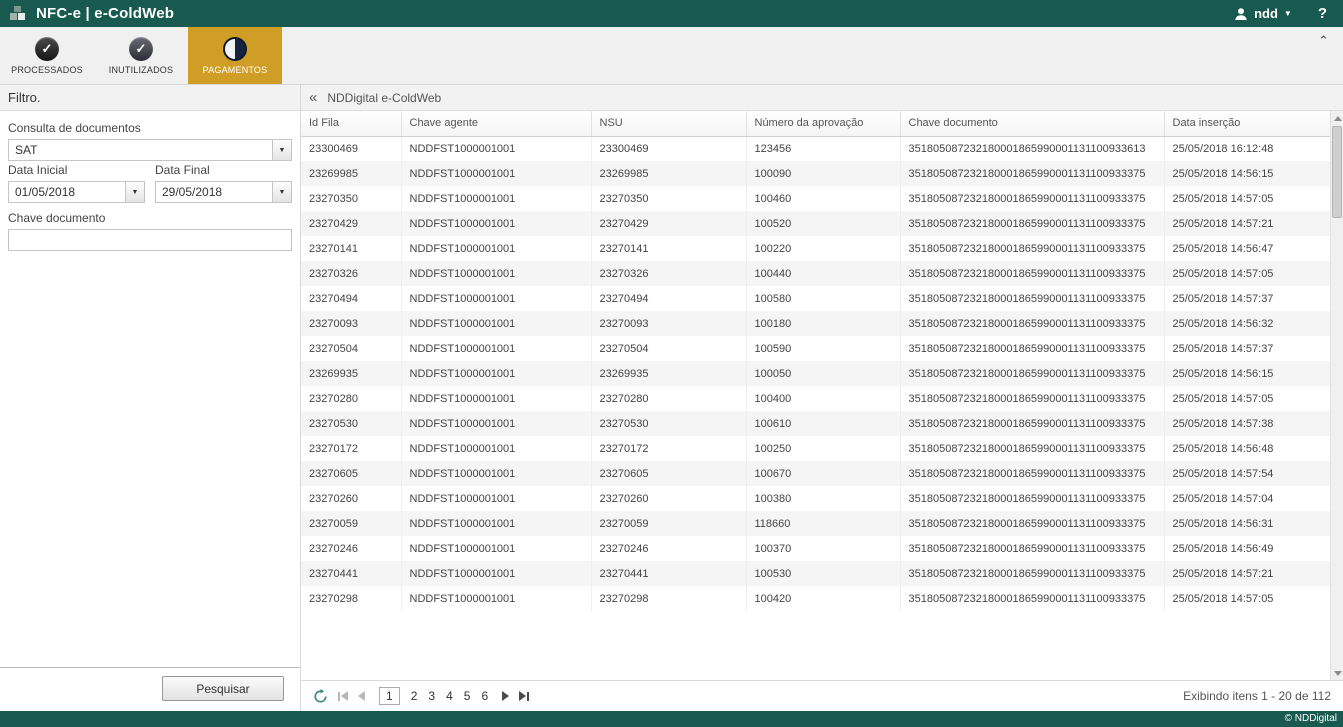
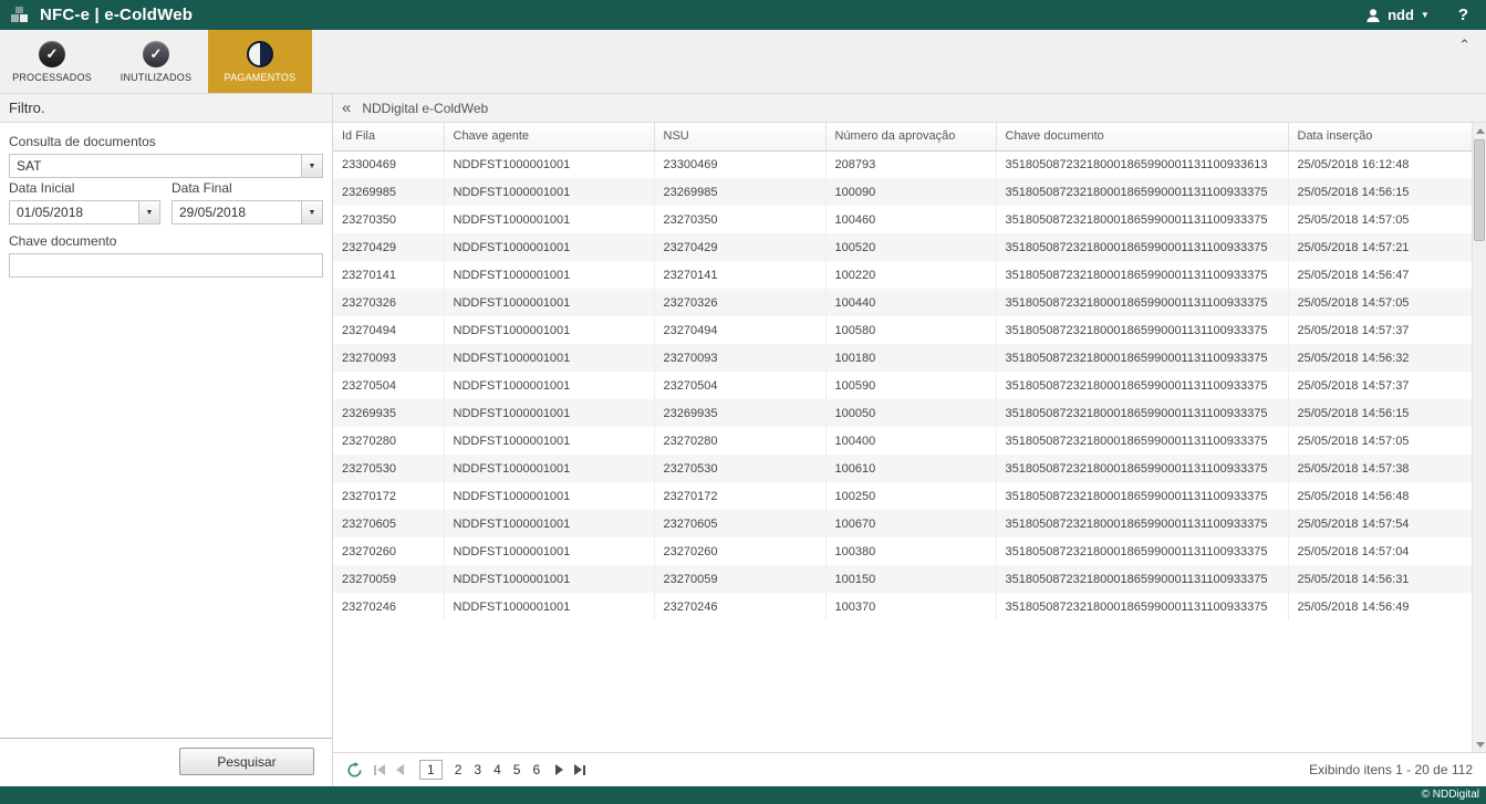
  NFC-e | e-ColdWeb
  ndd
  ▼
  ?
  ✓
  PROCESSADOS
  ✓
  INUTILIZADOS
  PAGAMENTOS
  ⌃
  Filtro.
  Consulta de documentos
  SAT
  Data Inicial
  01/05/2018
  Data Final
  29/05/2018
  Chave documento
  Pesquisar
  «
  NDDigital e-ColdWeb
  Id Fila	Chave agente	NSU	Número da aprovação	Chave documento	Data inserção
- 23300469	NDDFST1000001001	23300469	123456	351805087232180001865990001131100933613	25/05/2018 16:12:48
+ 23300469	NDDFST1000001001	23300469	208793	351805087232180001865990001131100933613	25/05/2018 16:12:48
  23269985	NDDFST1000001001	23269985	100090	351805087232180001865990001131100933375	25/05/2018 14:56:15
  23270350	NDDFST1000001001	23270350	100460	351805087232180001865990001131100933375	25/05/2018 14:57:05
  23270429	NDDFST1000001001	23270429	100520	351805087232180001865990001131100933375	25/05/2018 14:57:21
  23270141	NDDFST1000001001	23270141	100220	351805087232180001865990001131100933375	25/05/2018 14:56:47
  23270326	NDDFST1000001001	23270326	100440	351805087232180001865990001131100933375	25/05/2018 14:57:05
  23270494	NDDFST1000001001	23270494	100580	351805087232180001865990001131100933375	25/05/2018 14:57:37
  23270093	NDDFST1000001001	23270093	100180	351805087232180001865990001131100933375	25/05/2018 14:56:32
  23270504	NDDFST1000001001	23270504	100590	351805087232180001865990001131100933375	25/05/2018 14:57:37
  23269935	NDDFST1000001001	23269935	100050	351805087232180001865990001131100933375	25/05/2018 14:56:15
  23270280	NDDFST1000001001	23270280	100400	351805087232180001865990001131100933375	25/05/2018 14:57:05
  23270530	NDDFST1000001001	23270530	100610	351805087232180001865990001131100933375	25/05/2018 14:57:38
  23270172	NDDFST1000001001	23270172	100250	351805087232180001865990001131100933375	25/05/2018 14:56:48
  23270605	NDDFST1000001001	23270605	100670	351805087232180001865990001131100933375	25/05/2018 14:57:54
  23270260	NDDFST1000001001	23270260	100380	351805087232180001865990001131100933375	25/05/2018 14:57:04
- 23270059	NDDFST1000001001	23270059	118660	351805087232180001865990001131100933375	25/05/2018 14:56:31
+ 23270059	NDDFST1000001001	23270059	100150	351805087232180001865990001131100933375	25/05/2018 14:56:31
  23270246	NDDFST1000001001	23270246	100370	351805087232180001865990001131100933375	25/05/2018 14:56:49
- 23270441	NDDFST1000001001	23270441	100530	351805087232180001865990001131100933375	25/05/2018 14:57:21
- 23270298	NDDFST1000001001	23270298	100420	351805087232180001865990001131100933375	25/05/2018 14:57:05
  1
  2
  3
  4
  5
  6
  Exibindo itens 1 - 20 de 112
  © NDDigital
